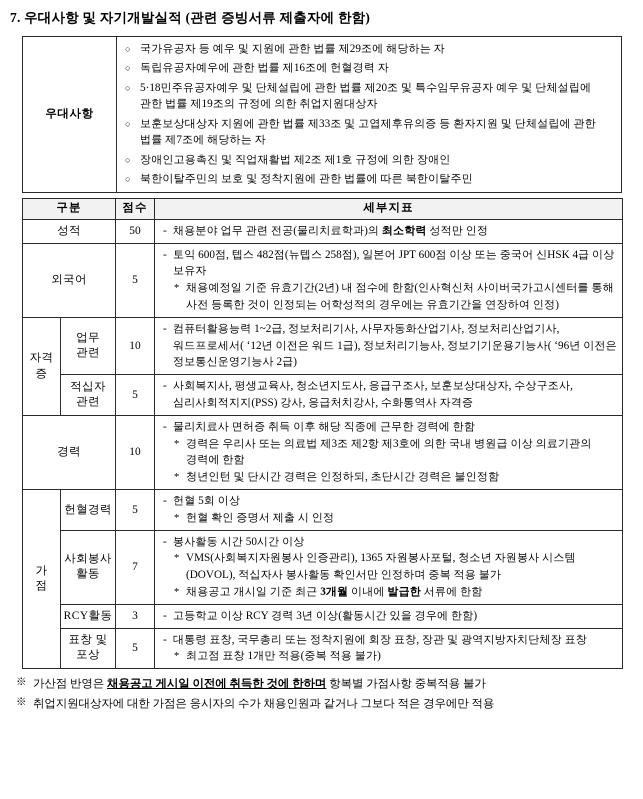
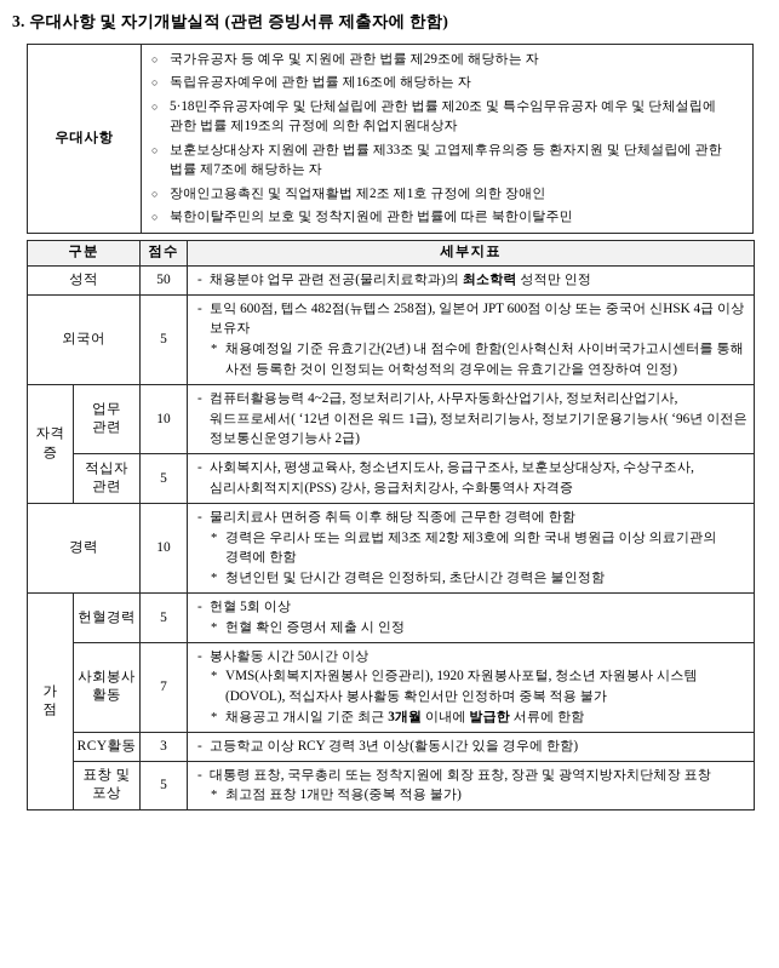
- 7. 우대사항 및 자기개발실적 (관련 증빙서류 제출자에 한함)
+ 3. 우대사항 및 자기개발실적 (관련 증빙서류 제출자에 한함)
- 우대사항	국가유공자 등 예우 및 지원에 관한 법률 제29조에 해당하는 자 독립유공자예우에 관한 법률 제16조에 헌혈경력 자 5·18민주유공자예우 및 단체설립에 관한 법률 제20조 및 특수임무유공자 예우 및 단체설립에 관한 법률 제19조의 규정에 의한 취업지원대상자 보훈보상대상자 지원에 관한 법률 제33조 및 고엽제후유의증 등 환자지원 및 단체설립에 관한 법률 제7조에 해당하는 자 장애인고용촉진 및 직업재활법 제2조 제1호 규정에 의한 장애인 북한이탈주민의 보호 및 정착지원에 관한 법률에 따른 북한이탈주민
+ 우대사항	국가유공자 등 예우 및 지원에 관한 법률 제29조에 해당하는 자 독립유공자예우에 관한 법률 제16조에 해당하는 자 5·18민주유공자예우 및 단체설립에 관한 법률 제20조 및 특수임무유공자 예우 및 단체설립에 관한 법률 제19조의 규정에 의한 취업지원대상자 보훈보상대상자 지원에 관한 법률 제33조 및 고엽제후유의증 등 환자지원 및 단체설립에 관한 법률 제7조에 해당하는 자 장애인고용촉진 및 직업재활법 제2조 제1호 규정에 의한 장애인 북한이탈주민의 보호 및 정착지원에 관한 법률에 따른 북한이탈주민
  구분	점수	세부지표
  성적	50	채용분야 업무 관련 전공(물리치료학과)의 최소학력 성적만 인정
  외국어	5	토익 600점, 텝스 482점(뉴텝스 258점), 일본어 JPT 600점 이상 또는 중국어 신HSK 4급 이상 보유자 채용예정일 기준 유효기간(2년) 내 점수에 한함(인사혁신처 사이버국가고시센터를 통해 사전 등록한 것이 인정되는 어학성적의 경우에는 유효기간을 연장하여 인정)
- 자격증	업무 관련	10	컴퓨터활용능력 1~2급, 정보처리기사, 사무자동화산업기사, 정보처리산업기사, 워드프로세서( ‘12년 이전은 워드 1급), 정보처리기능사, 정보기기운용기능사( ‘96년 이전은 정보통신운영기능사 2급)
+ 자격증	업무 관련	10	컴퓨터활용능력 4~2급, 정보처리기사, 사무자동화산업기사, 정보처리산업기사, 워드프로세서( ‘12년 이전은 워드 1급), 정보처리기능사, 정보기기운용기능사( ‘96년 이전은 정보통신운영기능사 2급)
  적십자 관련	5	사회복지사, 평생교육사, 청소년지도사, 응급구조사, 보훈보상대상자, 수상구조사, 심리사회적지지(PSS) 강사, 응급처치강사, 수화통역사 자격증
  경력	10	물리치료사 면허증 취득 이후 해당 직종에 근무한 경력에 한함 경력은 우리사 또는 의료법 제3조 제2항 제3호에 의한 국내 병원급 이상 의료기관의 경력에 한함 청년인턴 및 단시간 경력은 인정하되, 초단시간 경력은 불인정함
  가 점	헌혈경력	5	헌혈 5회 이상 헌혈 확인 증명서 제출 시 인정
- 사회봉사 활동	7	봉사활동 시간 50시간 이상 VMS(사회복지자원봉사 인증관리), 1365 자원봉사포털, 청소년 자원봉사 시스템(DOVOL), 적십자사 봉사활동 확인서만 인정하며 중복 적용 불가 채용공고 개시일 기준 최근 3개월 이내에 발급한 서류에 한함
+ 사회봉사 활동	7	봉사활동 시간 50시간 이상 VMS(사회복지자원봉사 인증관리), 1920 자원봉사포털, 청소년 자원봉사 시스템(DOVOL), 적십자사 봉사활동 확인서만 인정하며 중복 적용 불가 채용공고 개시일 기준 최근 3개월 이내에 발급한 서류에 한함
  RCY활동	3	고등학교 이상 RCY 경력 3년 이상(활동시간 있을 경우에 한함)
  표창 및 포상	5	대통령 표창, 국무총리 또는 정착지원에 회장 표창, 장관 및 광역지방자치단체장 표창 최고점 표창 1개만 적용(중복 적용 불가)
- 가산점 반영은 채용공고 게시일 이전에 취득한 것에 한하며 항복별 가점사항 중복적용 불가
- 취업지원대상자에 대한 가점은 응시자의 수가 채용인원과 같거나 그보다 적은 경우에만 적용
